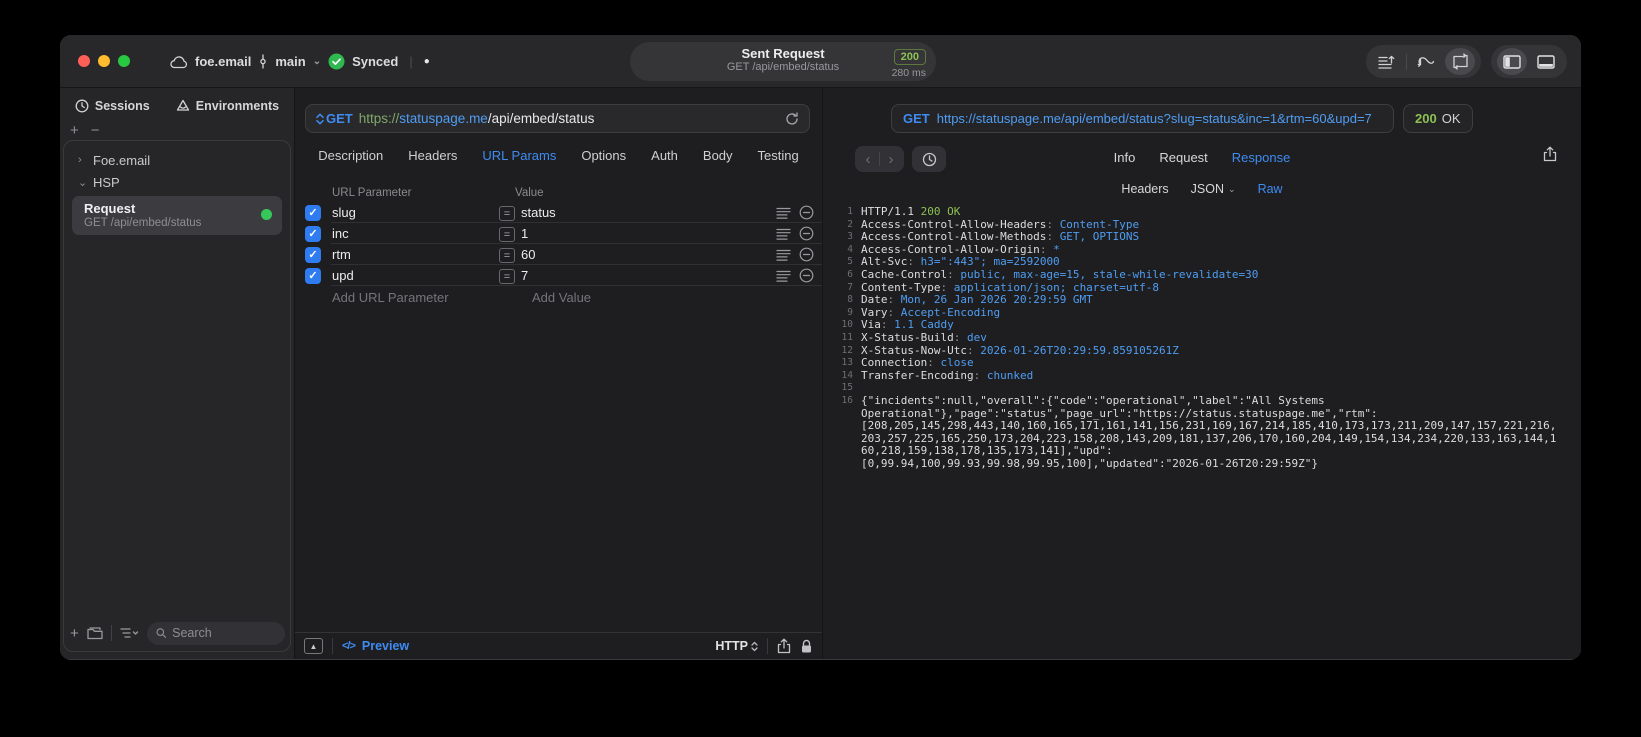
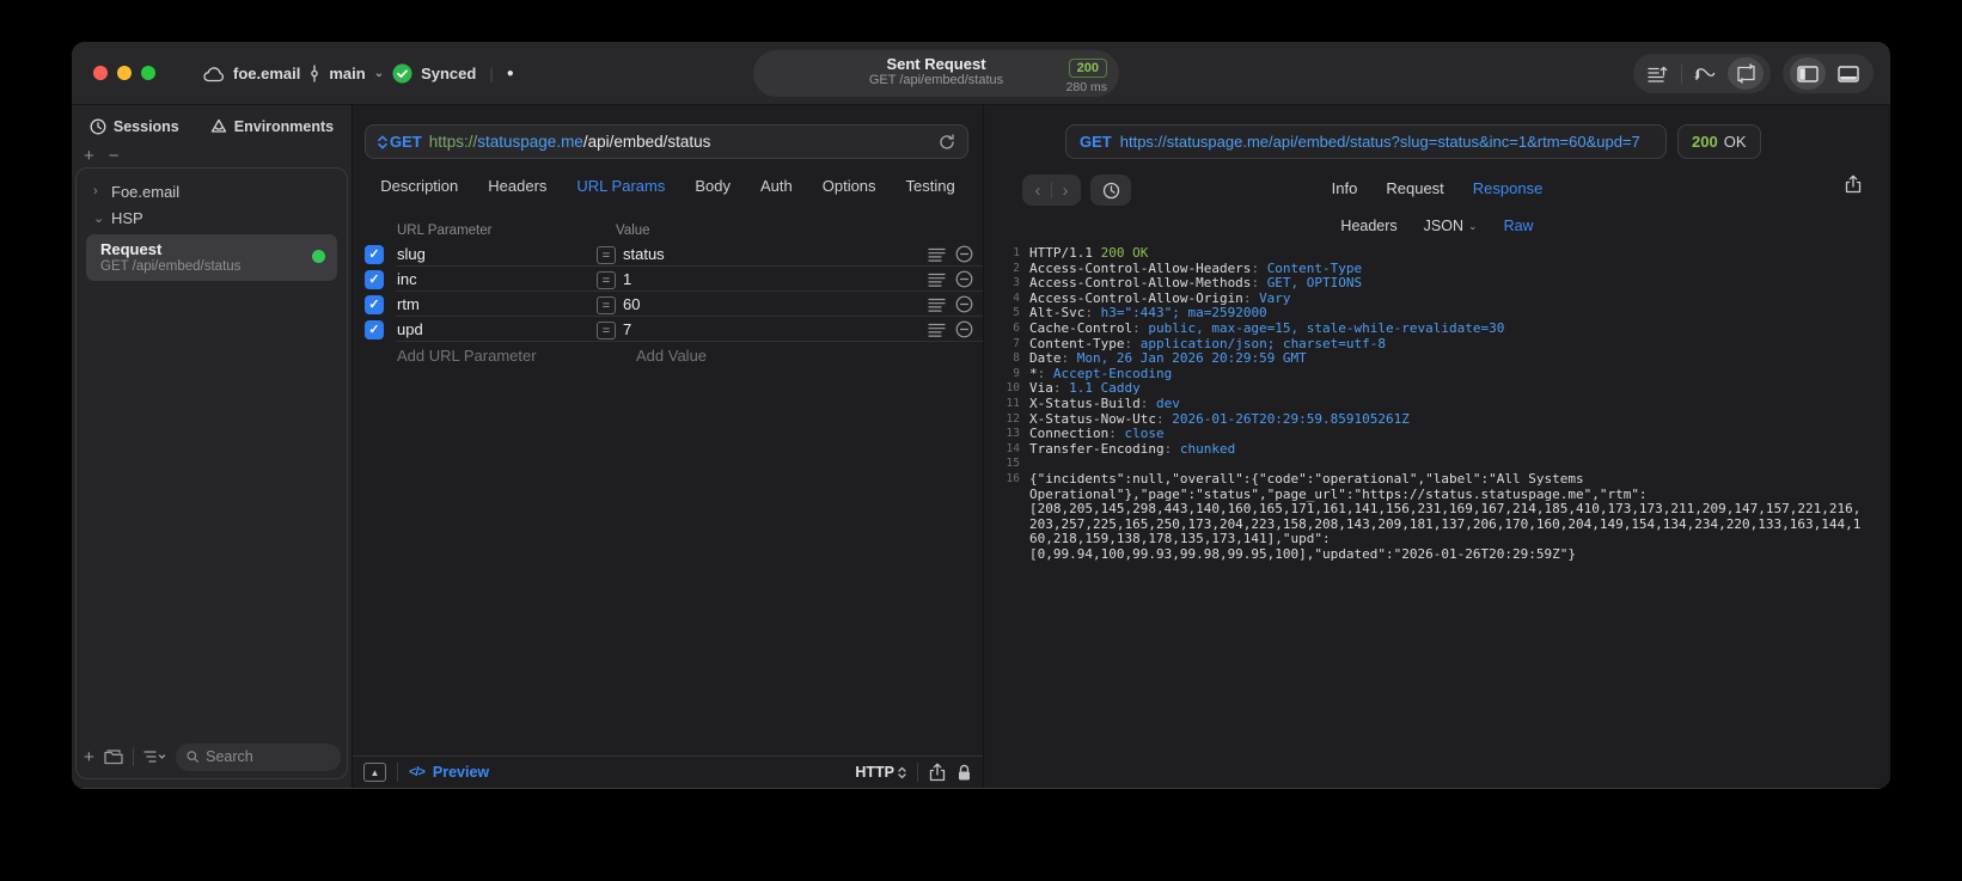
  foe.email
  main
  ⌄
  Synced
  ●
  Sent Request
  GET /api/embed/status
  200
  280 ms
  Sessions
  Environments
  +
  −
  ›
  Foe.email
  ⌄
  HSP
  Request
  GET /api/embed/status
  +
  Search
  GET
  https://statuspage.me/api/embed/status
  Description
  Headers
  URL Params
- Options
+ Body
  Auth
- Body
+ Options
  Testing
  URL Parameter
  Value
  ✓
  slug
  = status
  ✓
  inc
  = 1
  ✓
  rtm
  = 60
  ✓
  upd
  = 7
  Add URL Parameter
  Add Value
  ▲
  </>
  Preview
  HTTP
  GET
  https://statuspage.me/api/embed/status?slug=status&inc=1&rtm=60&upd=7
  200
  OK
  ‹
  ›
  Info
  Request
  Response
  Headers
  JSON
  ⌄
  Raw
  1
  HTTP/1.1 200 OK
  2
  Access-Control-Allow-Headers: Content-Type
  3
  Access-Control-Allow-Methods: GET, OPTIONS
  4
- Access-Control-Allow-Origin: *
+ Access-Control-Allow-Origin: Vary
  5
  Alt-Svc: h3=":443"; ma=2592000
  6
  Cache-Control: public, max-age=15, stale-while-revalidate=30
  7
  Content-Type: application/json; charset=utf-8
  8
  Date: Mon, 26 Jan 2026 20:29:59 GMT
  9
- Vary: Accept-Encoding
+ *: Accept-Encoding
  10
  Via: 1.1 Caddy
  11
  X-Status-Build: dev
  12
  X-Status-Now-Utc: 2026-01-26T20:29:59.859105261Z
  13
  Connection: close
  14
  Transfer-Encoding: chunked
  15
  16
  {"incidents":null,"overall":{"code":"operational","label":"All Systems
  Operational"},"page":"status","page_url":"https://status.statuspage.me","rtm":
  [208,205,145,298,443,140,160,165,171,161,141,156,231,169,167,214,185,410,173,173,211,209,147,157,221,216,
  203,257,225,165,250,173,204,223,158,208,143,209,181,137,206,170,160,204,149,154,134,234,220,133,163,144,1
  60,218,159,138,178,135,173,141],"upd":
  [0,99.94,100,99.93,99.98,99.95,100],"updated":"2026-01-26T20:29:59Z"}
